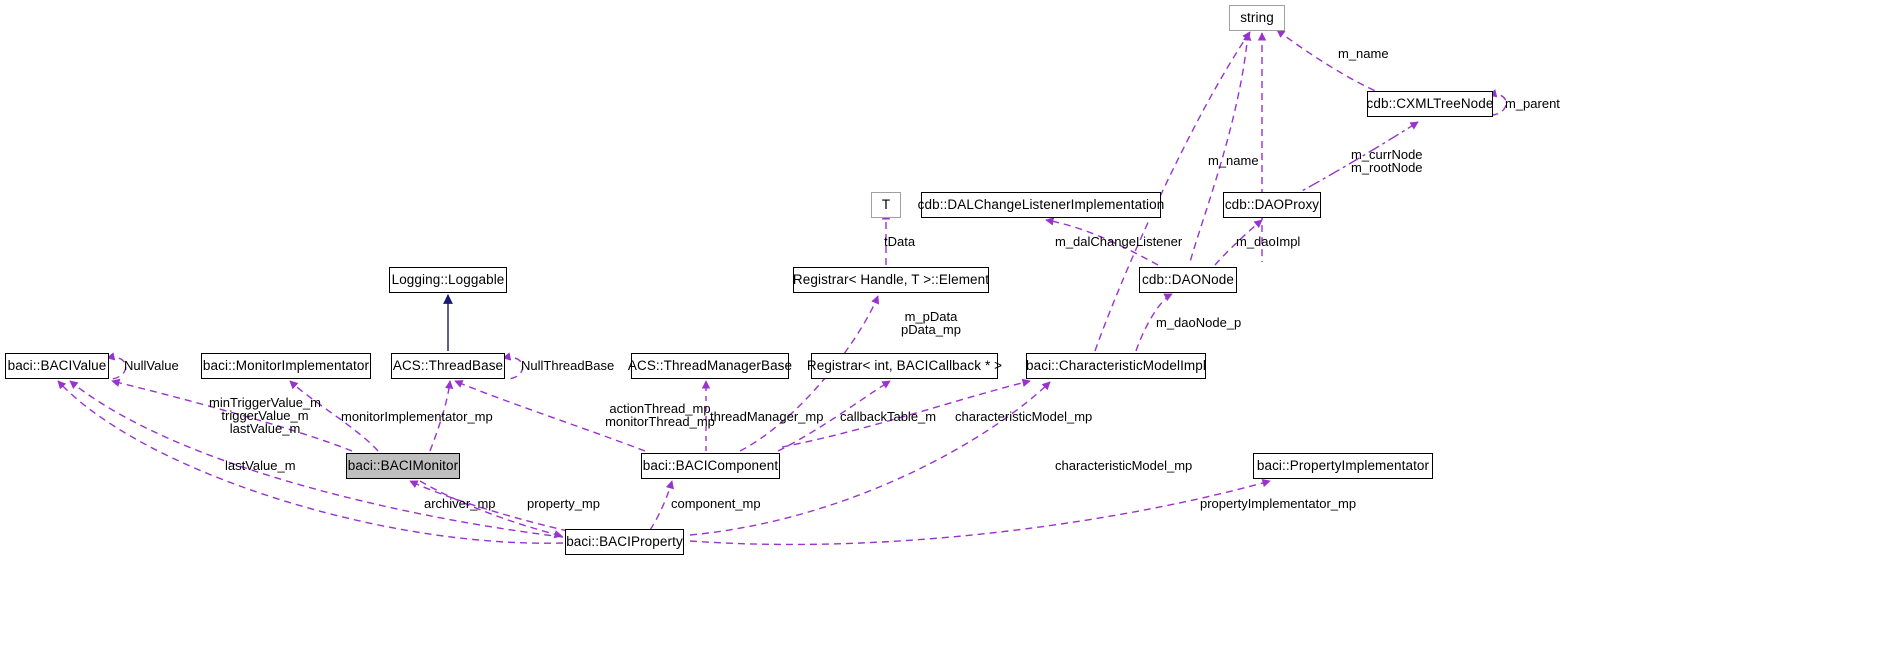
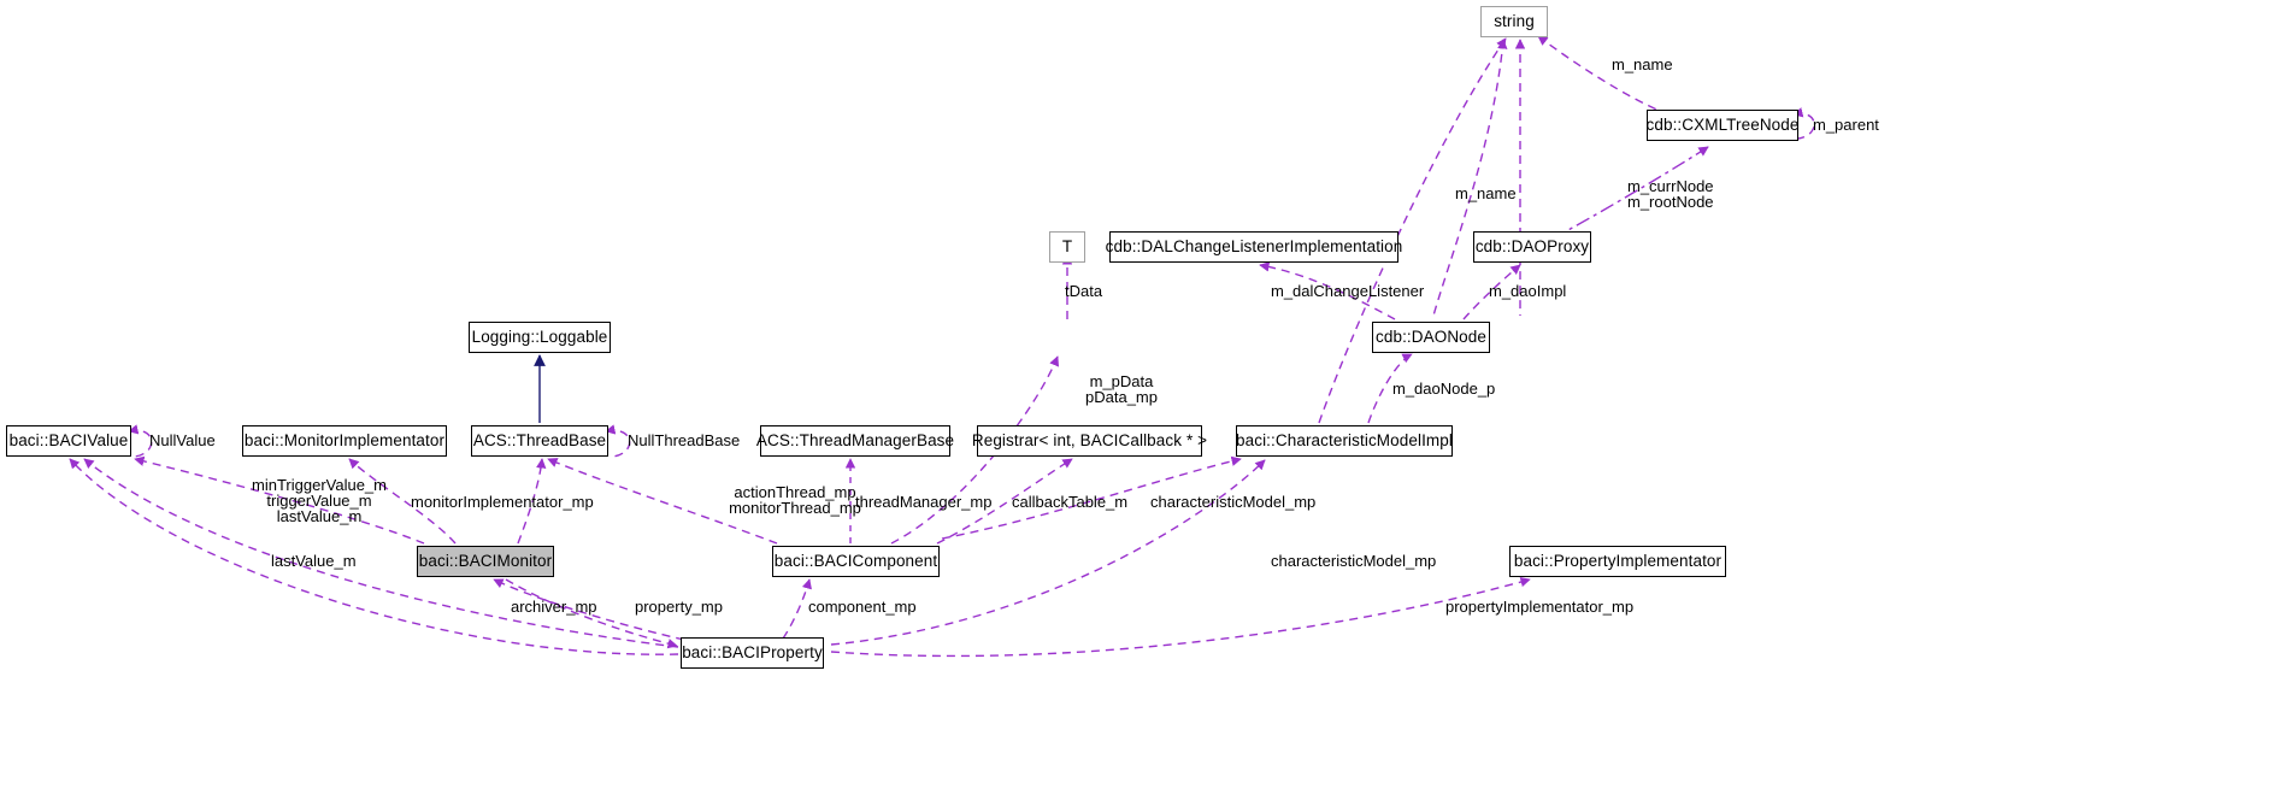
  string
  cdb::CXMLTreeNode
  T
  cdb::DALChangeListenerImplementation
  cdb::DAOProxy
- Registrar< Handle, T >::Element
  cdb::DAONode
  Logging::Loggable
  baci::BACIValue
  baci::MonitorImplementator
  ACS::ThreadBase
  ACS::ThreadManagerBase
  Registrar< int, BACICallback * >
  baci::CharacteristicModelImpl
  baci::BACIMonitor
  baci::BACIComponent
  baci::PropertyImplementator
  baci::BACIProperty
  m_name
  m_parent
  m_currNode
  m_rootNode
  m_name
  tData
  m_dalChangeListener
  m_daoImpl
  m_pData
  pData_mp
  m_daoNode_p
  NullValue
  NullThreadBase
  minTriggerValue_m
  triggerValue_m
  lastValue_m
  monitorImplementator_mp
  actionThread_mp
  monitorThread_mp
  threadManager_mp
  callbackTable_m
  characteristicModel_mp
  lastValue_m
  characteristicModel_mp
  archiver_mp
  property_mp
  component_mp
  propertyImplementator_mp
